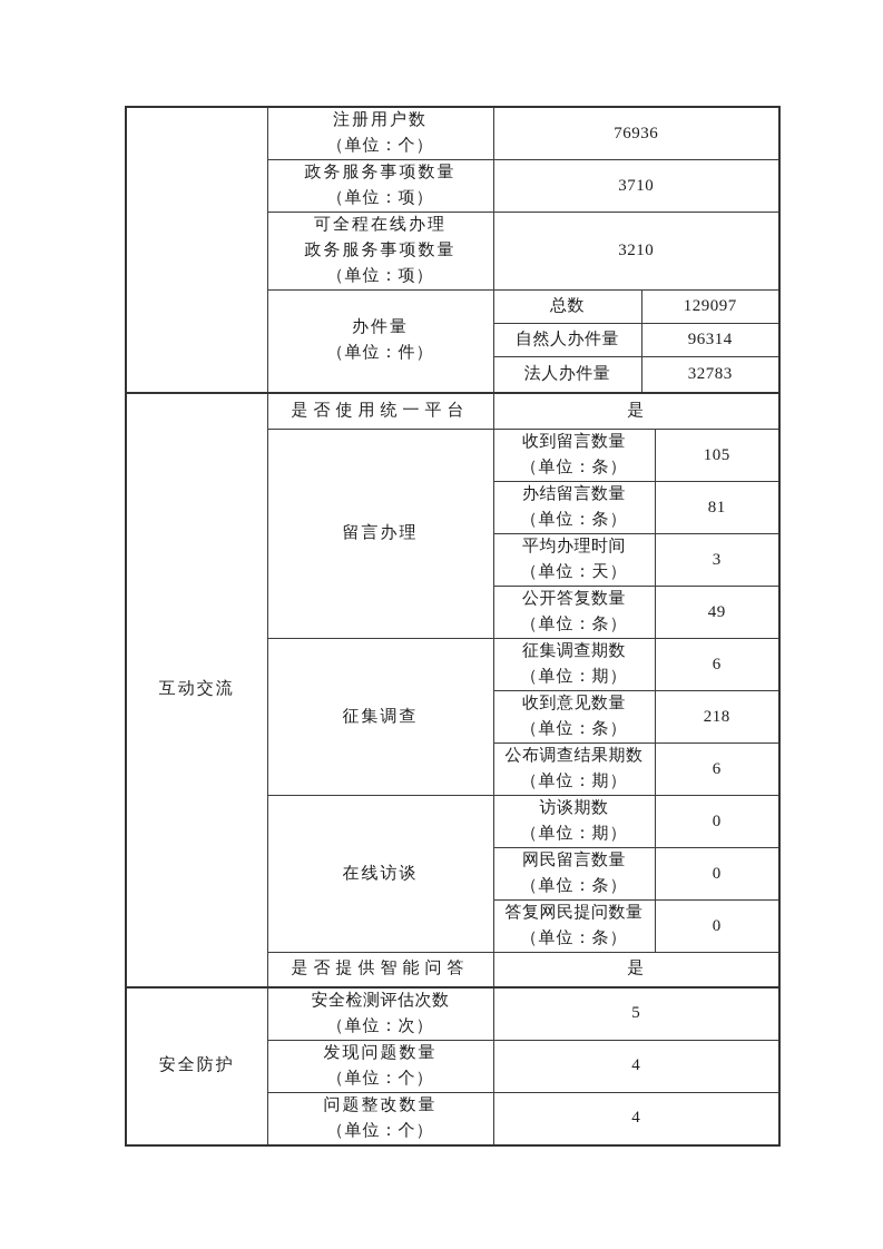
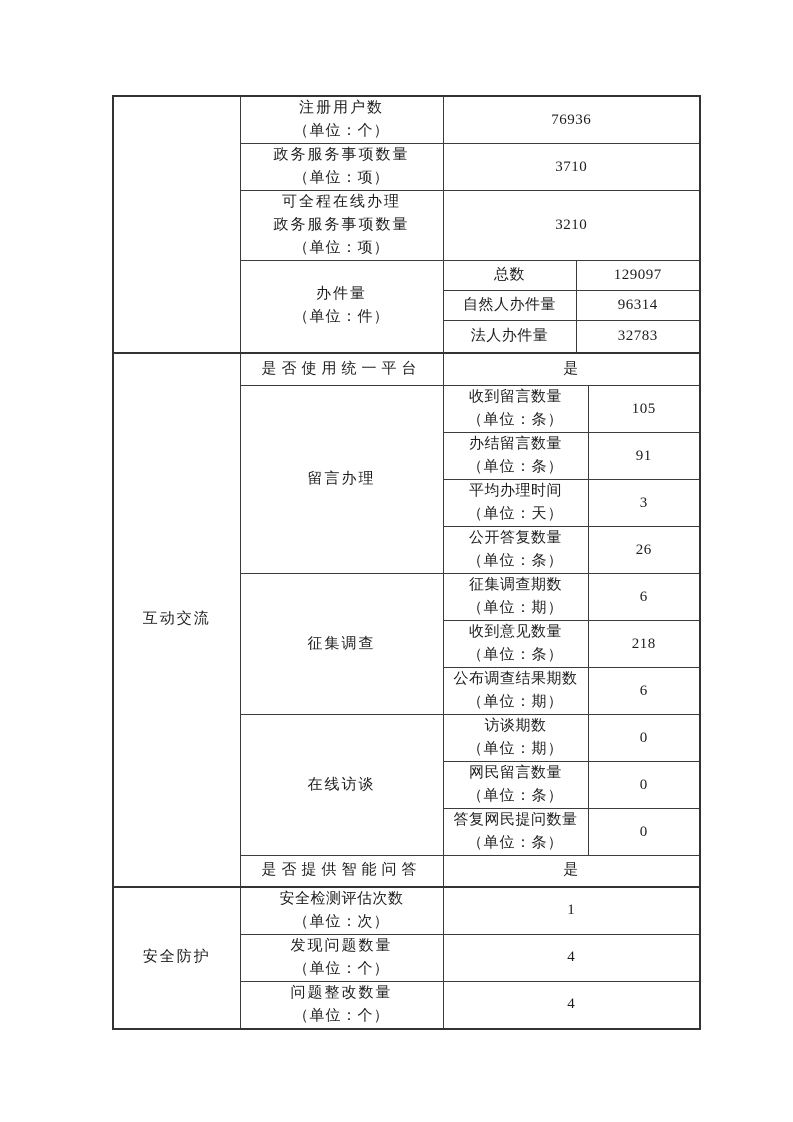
  	注册用户数 （单位：个）	76936
  政务服务事项数量 （单位：项）	3710
  可全程在线办理 政务服务事项数量 （单位：项）	3210
  办件量 （单位：件）	总数	129097
  自然人办件量	96314
  法人办件量	32783
  互动交流	是否使用统一平台	是
  留言办理	收到留言数量 （单位：条）	105
- 办结留言数量 （单位：条）	81
+ 办结留言数量 （单位：条）	91
  平均办理时间 （单位：天）	3
- 公开答复数量 （单位：条）	49
+ 公开答复数量 （单位：条）	26
  征集调查	征集调查期数 （单位：期）	6
  收到意见数量 （单位：条）	218
  公布调查结果期数 （单位：期）	6
  在线访谈	访谈期数 （单位：期）	0
  网民留言数量 （单位：条）	0
  答复网民提问数量 （单位：条）	0
  是否提供智能问答	是
- 安全防护	安全检测评估次数 （单位：次）	5
+ 安全防护	安全检测评估次数 （单位：次）	1
  发现问题数量 （单位：个）	4
  问题整改数量 （单位：个）	4
